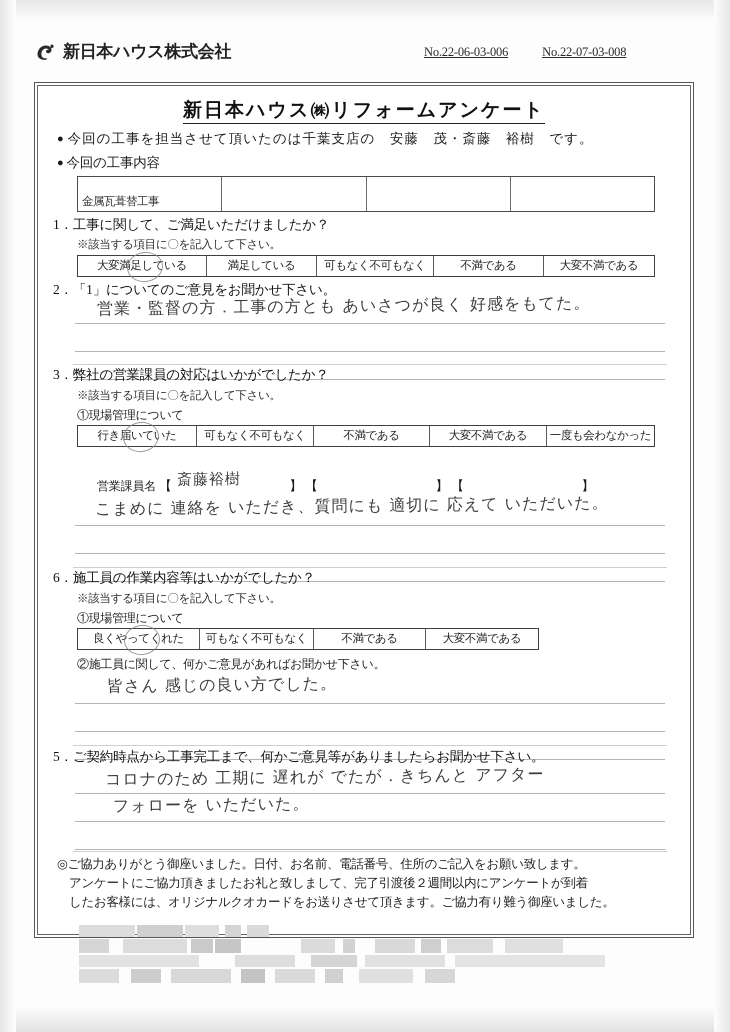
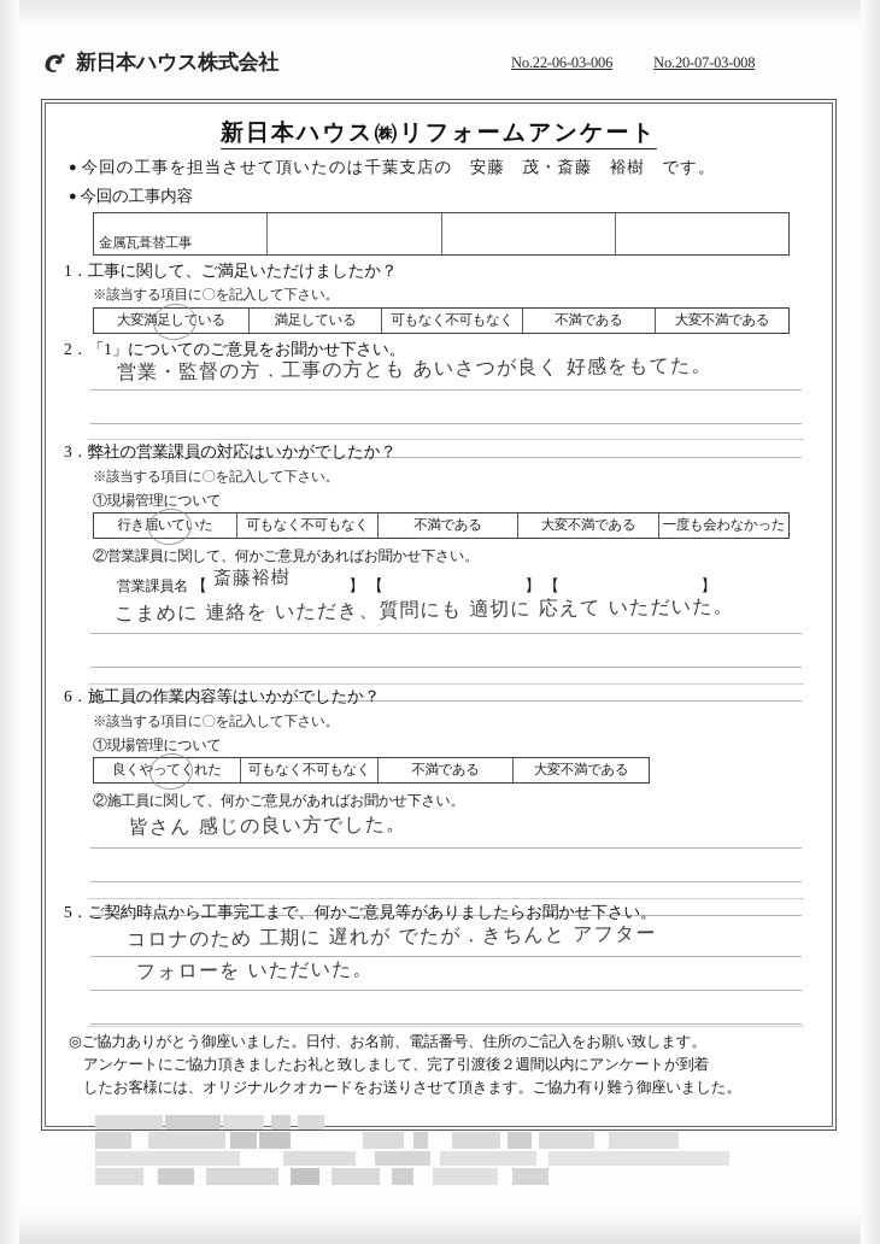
  新日本ハウス株式会社
  No.22-06-03-006
- No.22-07-03-008
+ No.20-07-03-008
  新日本ハウス㈱リフォームアンケート
  今回の工事を担当させて頂いたのは千葉支店の 安藤 茂・斎藤 裕樹 です。
  今回の工事内容
  金属瓦葺替工事
  1．工事に関して、ご満足いただけましたか？
  ※該当する項目に〇を記入して下さい。
  大変満足している
  満足している
  可もなく不可もなく
  不満である
  大変不満である
  2．「1」についてのご意見をお聞かせ下さい。
  営業・監督の方．工事の方とも あいさつが良く 好感をもてた。
  3．弊社の営業課員の対応はいかがでしたか？
  ※該当する項目に〇を記入して下さい。
  ①現場管理について
  行き届いていた
  可もなく不可もなく
  不満である
  大変不満である
  一度も会わなかった
+ ②営業課員に関して、何かご意見があればお聞かせ下さい。
  営業課員名 【 】 【 】 【 】
  斎藤裕樹
  こまめに 連絡を いただき、質問にも 適切に 応えて いただいた。
  6．施工員の作業内容等はいかがでしたか？
  ※該当する項目に〇を記入して下さい。
  ①現場管理について
  良くやってくれた
  可もなく不可もなく
  不満である
  大変不満である
  ②施工員に関して、何かご意見があればお聞かせ下さい。
  皆さん 感じの良い方でした。
  5．ご契約時点から工事完工まで、何かご意見等がありましたらお聞かせ下さい。
  コロナのため 工期に 遅れが でたが．きちんと アフター
  フォローを いただいた。
  ◎ご協力ありがとう御座いました。日付、お名前、電話番号、住所のご記入をお願い致します。
  アンケートにご協力頂きましたお礼と致しまして、完了引渡後２週間以内にアンケートが到着
  したお客様には、オリジナルクオカードをお送りさせて頂きます。ご協力有り難う御座いました。
